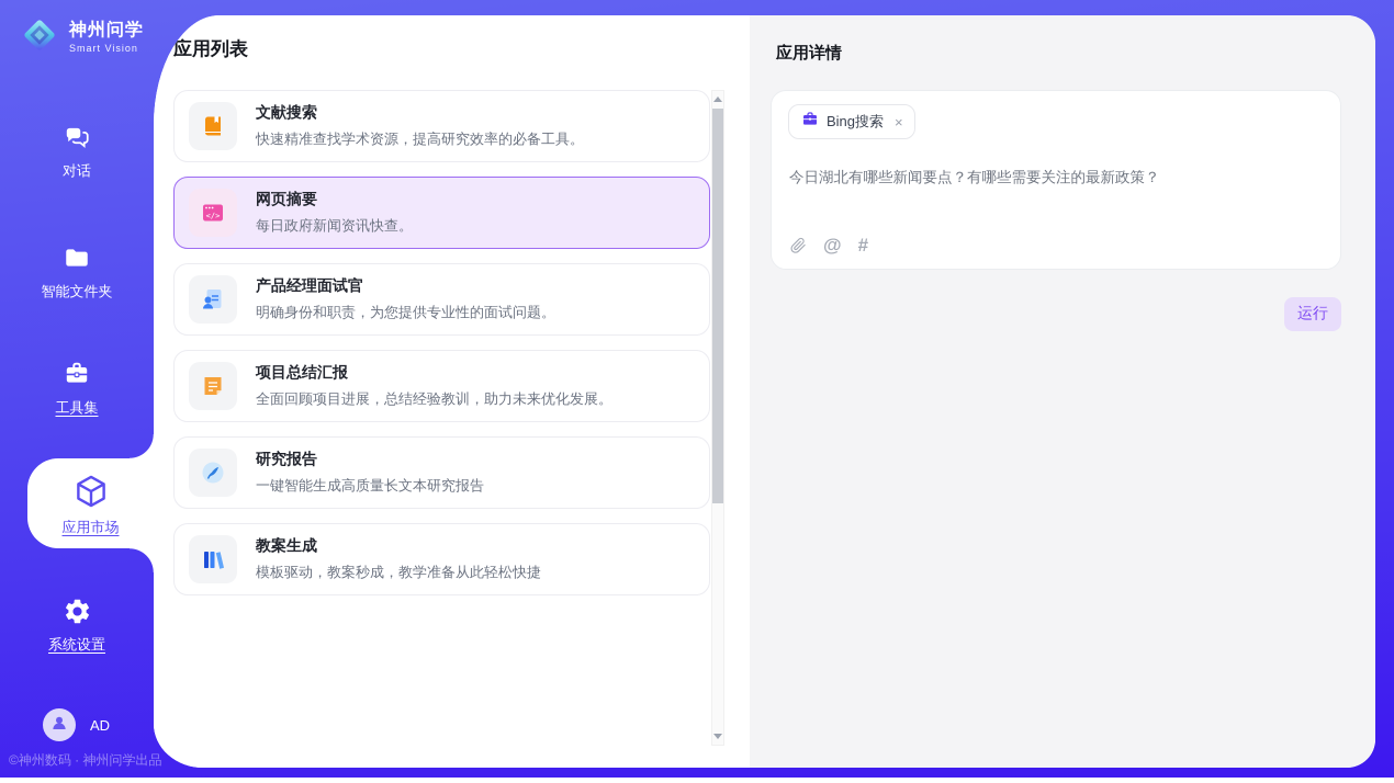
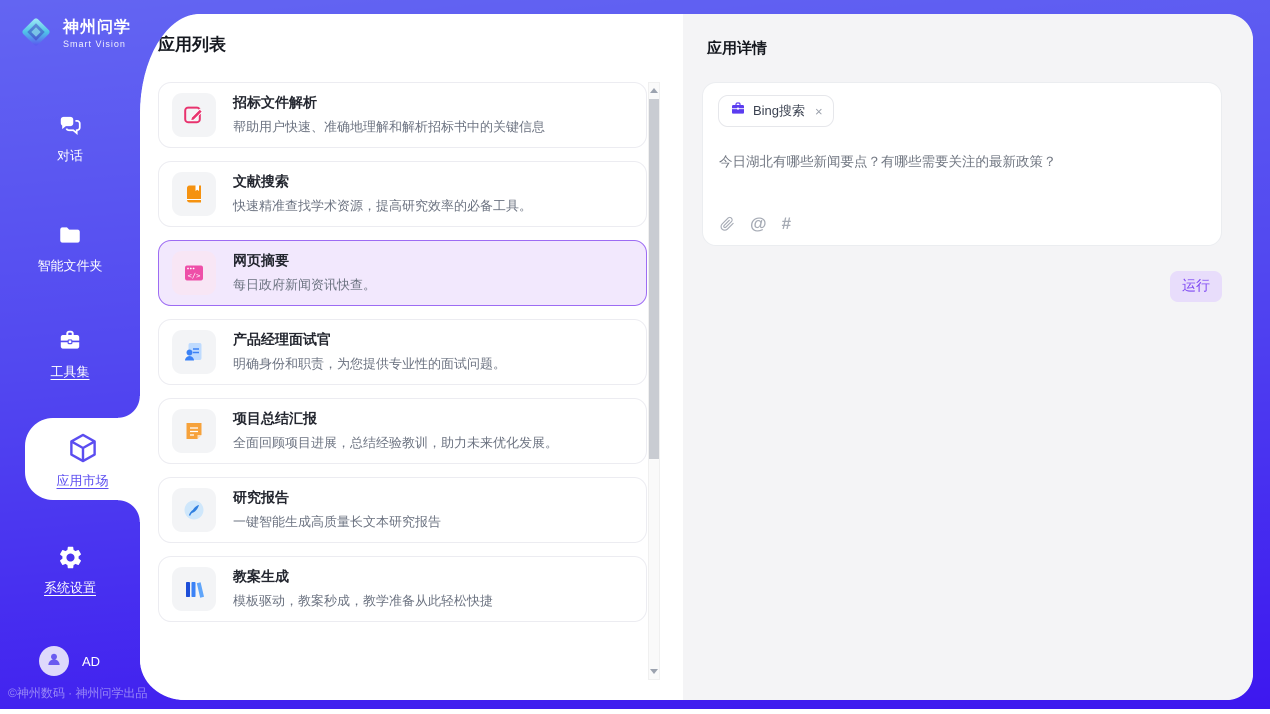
  神州问学
  Smart Vision
  对话
  智能文件夹
  工具集
  应用市场
  系统设置
  AD
  ©神州数码 · 神州问学出
  应用列表
+ 招标文件解析
+ 帮助用户快速、准确地理解和解析招标书中的关键信息
  文献搜索
  快速精准查找学术资源，提高研究效率的必备工具。
  </>
  网页摘要
  每日政府新闻资讯快查。
  产品经理面试官
  明确身份和职责，为您提供专业性的面试问题。
  项目总结汇报
  全面回顾项目进展，总结经验教训，助力未来优化发展。
  研究报告
  一键智能生成高质量长文本研究报告
  教案生成
  模板驱动，教案秒成，教学准备从此轻松快捷
  应用详情
  Bing搜索
  ×
  今日湖北有哪些新闻要点？有哪些需要关注的最新政策？
  @
  #
  运行
